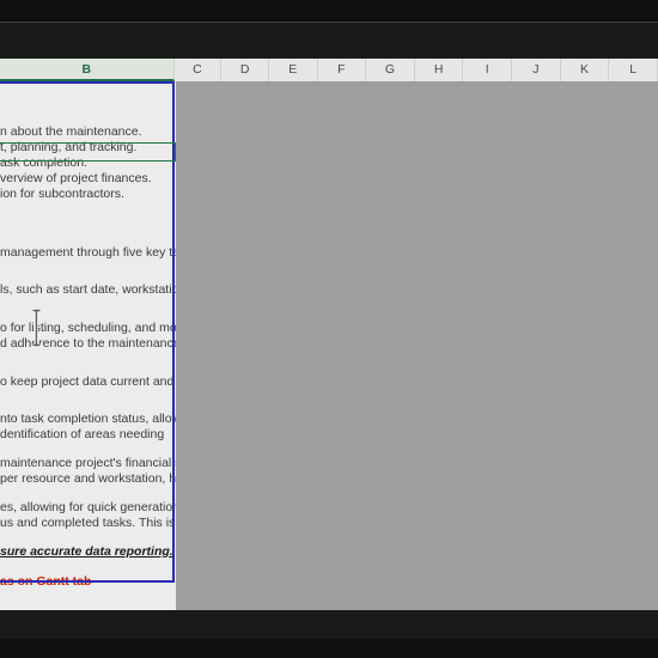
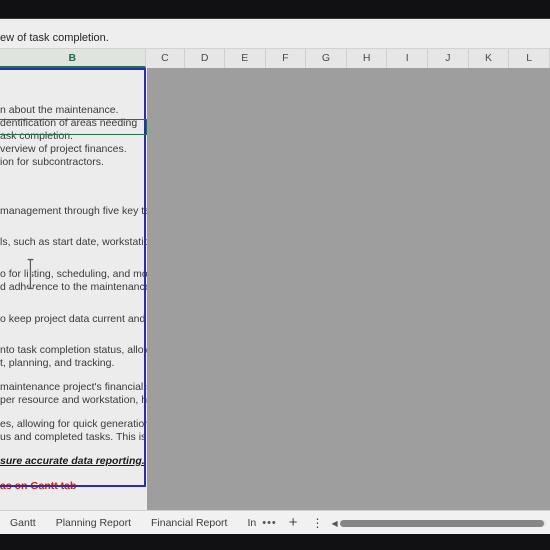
+ ew of task completion.
  B
  C
  D
  E
  F
  G
  H
  I
  J
  K
  L
  n about the maintenance.
- t, planning, and tracking.
+ dentification of areas needing
  ask completion.
  verview of project finances.
  ion for subcontractors.
  management through five key t
  ls, such as start date, workstatio
  o for liting, scheduling, and mo
  d adhrence to the maintenanc
  o keep project data current and
  nto task completion status, allo
- dentification of areas needing
+ t, planning, and tracking.
  maintenance project's financial
  per resource and workstation, h
  es, allowing for quick generatio
  us and completed tasks. This is
  sure accurate data reporting.
  as on Gantt tab
+ Gantt
+ Planning Report
+ Financial Report
+ In
+ •••
+ +
+ ⋮
+ ◀
